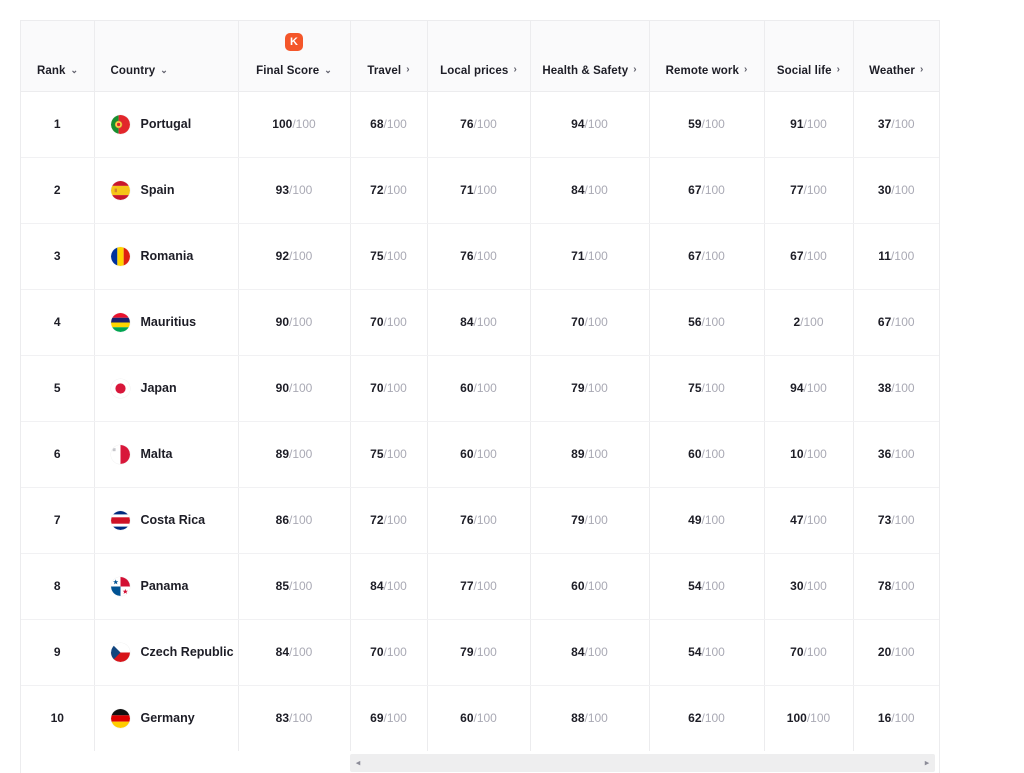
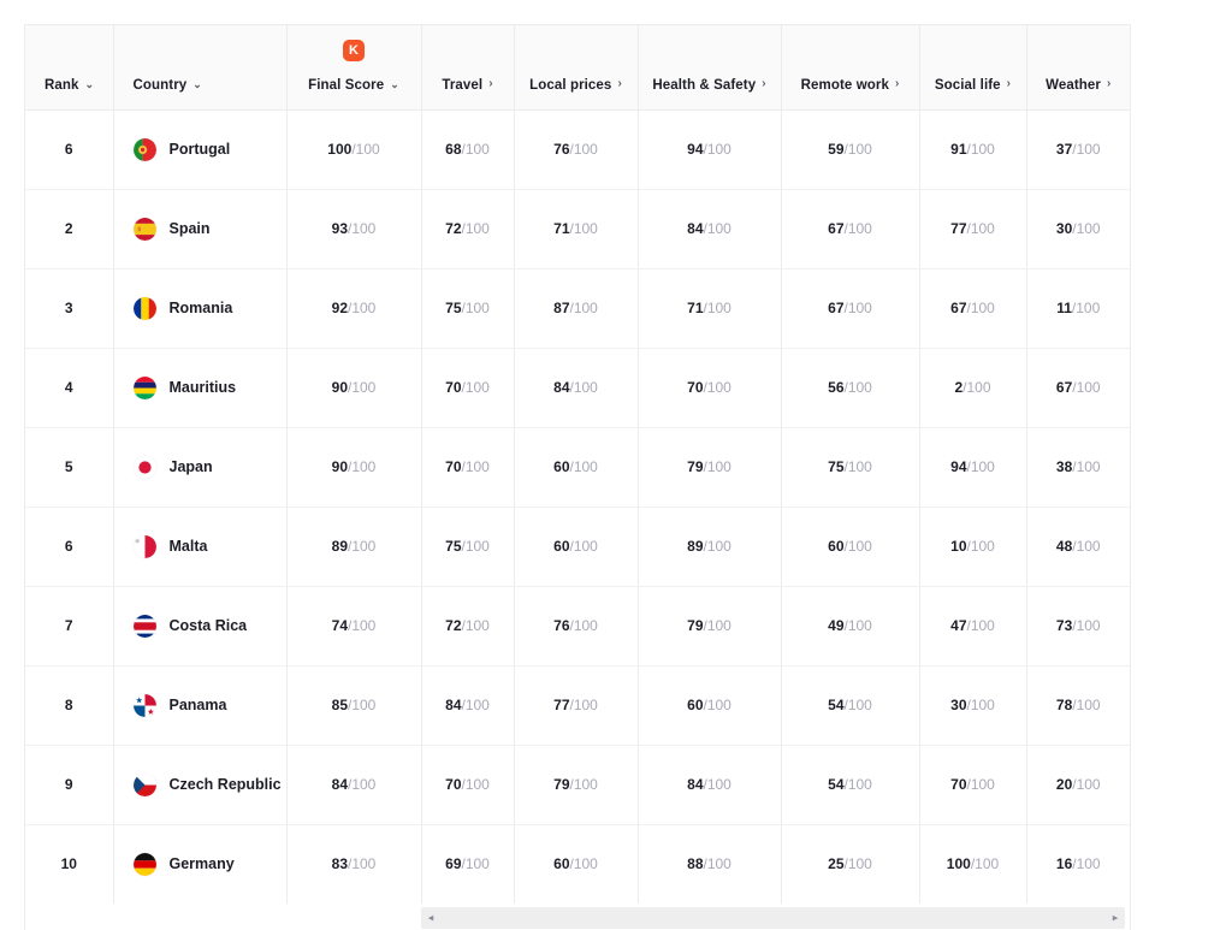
  Rank ⌄	Country ⌄	K Final Score ⌄	Travel ›	Local prices ›	Health & Safety ›	Remote work ›	Social life ›	Weather ›
- 1	Portugal	100/100	68/100	76/100	94/100	59/100	91/100	37/100
+ 6	Portugal	100/100	68/100	76/100	94/100	59/100	91/100	37/100
  2	Spain	93/100	72/100	71/100	84/100	67/100	77/100	30/100
- 3	Romania	92/100	75/100	76/100	71/100	67/100	67/100	11/100
+ 3	Romania	92/100	75/100	87/100	71/100	67/100	67/100	11/100
  4	Mauritius	90/100	70/100	84/100	70/100	56/100	2/100	67/100
  5	Japan	90/100	70/100	60/100	79/100	75/100	94/100	38/100
- 6	Malta	89/100	75/100	60/100	89/100	60/100	10/100	36/100
+ 6	Malta	89/100	75/100	60/100	89/100	60/100	10/100	48/100
- 7	Costa Rica	86/100	72/100	76/100	79/100	49/100	47/100	73/100
+ 7	Costa Rica	74/100	72/100	76/100	79/100	49/100	47/100	73/100
  8	Panama	85/100	84/100	77/100	60/100	54/100	30/100	78/100
  9	Czech Republic	84/100	70/100	79/100	84/100	54/100	70/100	20/100
- 10	Germany	83/100	69/100	60/100	88/100	62/100	100/100	16/100
+ 10	Germany	83/100	69/100	60/100	88/100	25/100	100/100	16/100
  	◂ ▸
